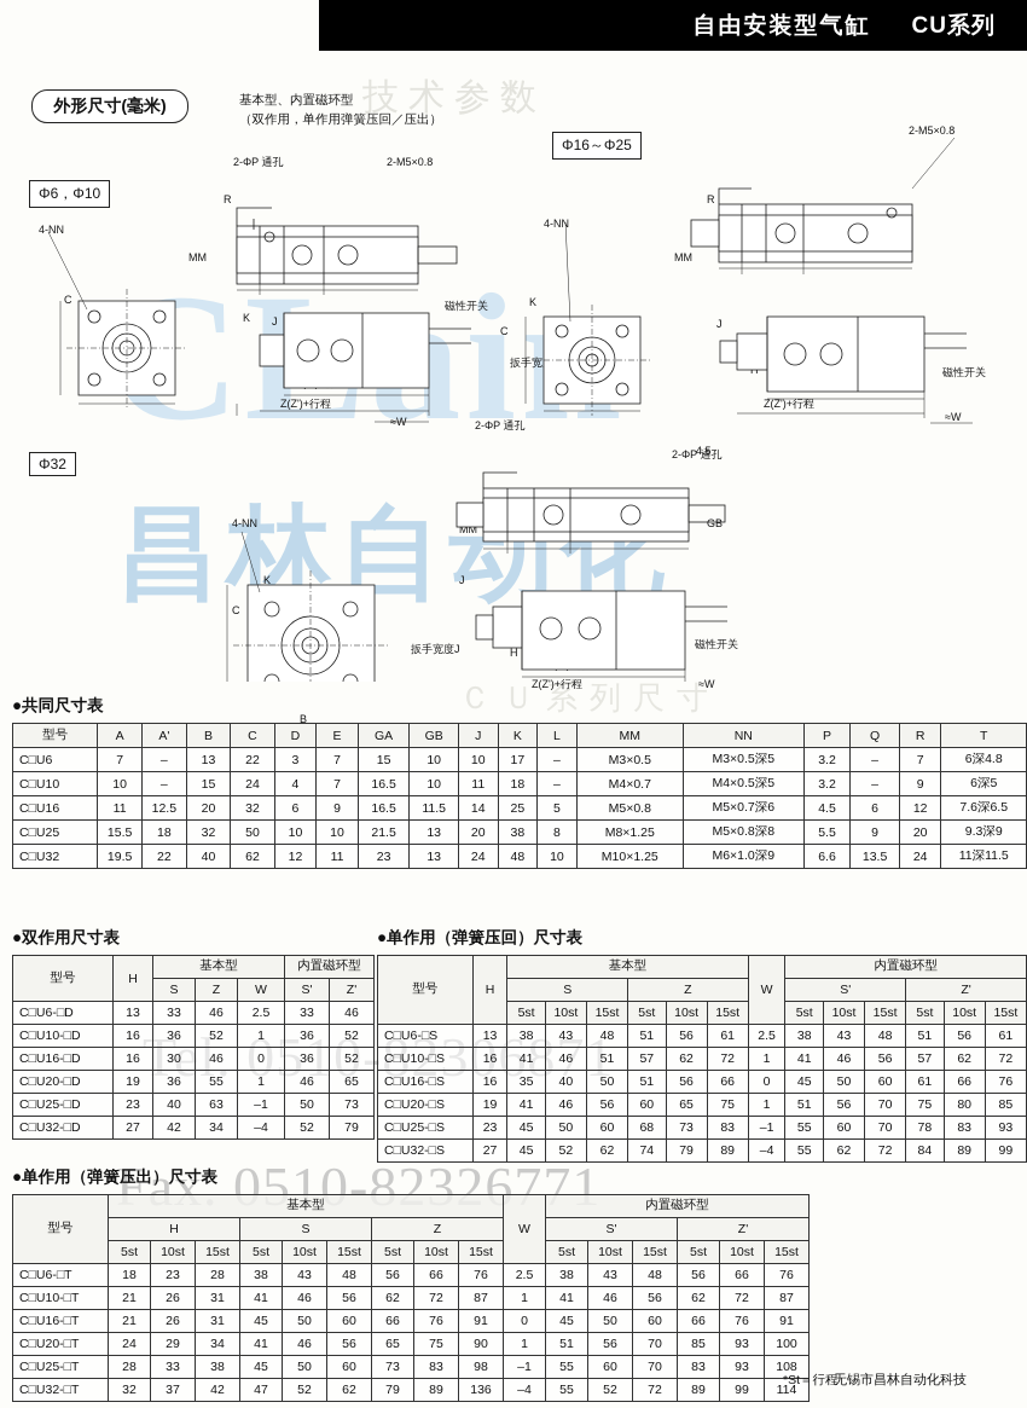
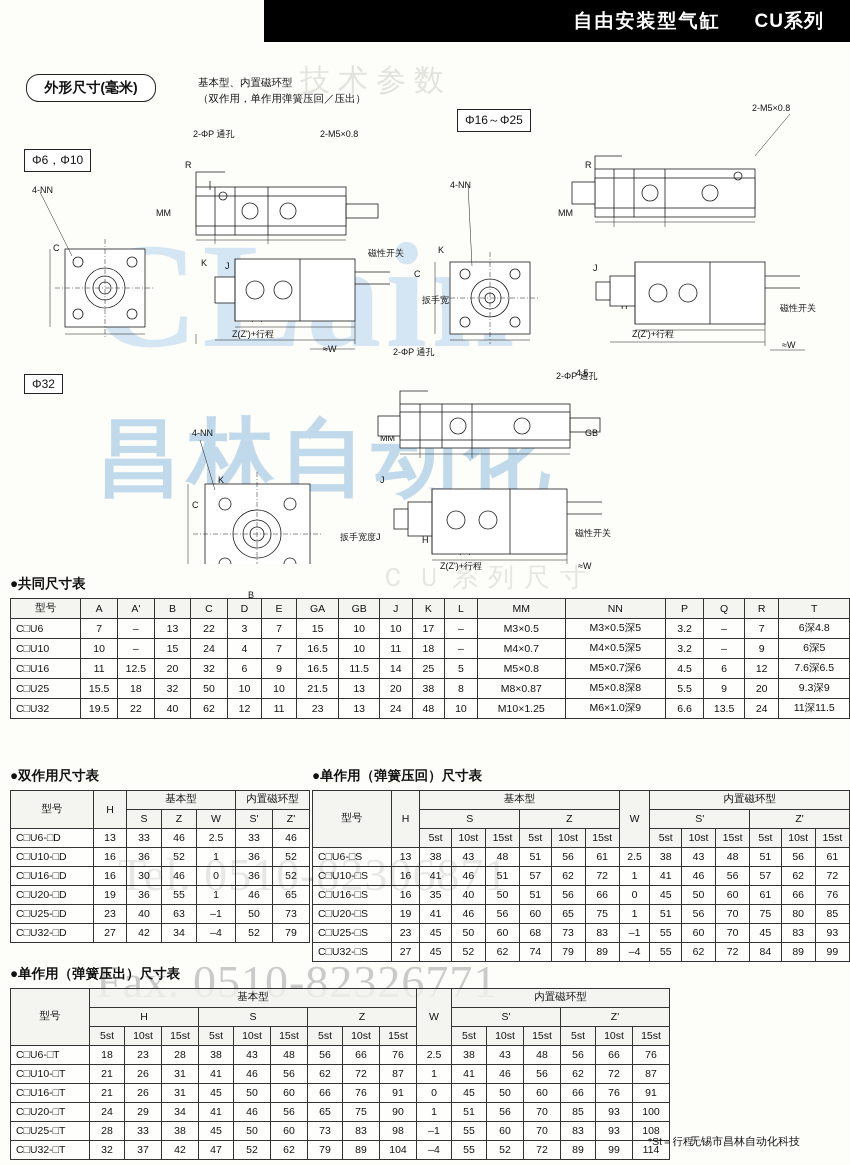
  自由安装型气缸
  CU系列
  技术参数
  昌林自动化
  ＣＵ系列尺寸
  外形尺寸(毫米)
  基本型、内置磁环型
  （双作用，单作用弹簧压回／压出）
  Φ6，Φ10
  Φ16～Φ25
  Φ32
  2-ΦP 通孔
  2-M5×0.8
  2-M5×0.8
  4-NN
  4-NN
  4-NN
  MM
  MM
  MM
  磁性开关
  磁性开关
  磁性开关
  2-ΦP 通孔
  Z(Z')+行程
  Z(Z')+行程
  Z(Z')+行程
  扳手宽度J
  ≈W
  ≈W
  4.5
  2-ΦP 通孔
  R
  C
  K
  J
  R
  K
  C
  J
  K
  C
  B
  J
  H
  GB
  Tel. 0510-82306871
  Fax. 0510-82326771
  ●共同尺寸表
  型号	A	A'	B	C	D	E	GA	GB	J	K	L	MM	NN	P	Q	R	T
  C□U6	7	–	13	22	3	7	15	10	10	17	–	M3×0.5	M3×0.5深5	3.2	–	7	6深4.8
  C□U10	10	–	15	24	4	7	16.5	10	11	18	–	M4×0.7	M4×0.5深5	3.2	–	9	6深5
  C□U16	11	12.5	20	32	6	9	16.5	11.5	14	25	5	M5×0.8	M5×0.7深6	4.5	6	12	7.6深6.5
- C□U25	15.5	18	32	50	10	10	21.5	13	20	38	8	M8×1.25	M5×0.8深8	5.5	9	20	9.3深9
+ C□U25	15.5	18	32	50	10	10	21.5	13	20	38	8	M8×0.87	M5×0.8深8	5.5	9	20	9.3深9
  C□U32	19.5	22	40	62	12	11	23	13	24	48	10	M10×1.25	M6×1.0深9	6.6	13.5	24	11深11.5
  ●双作用尺寸表
  型号	H	基本型	内置磁环型
  S	Z	W	S'	Z'
  C□U6-□D	13	33	46	2.5	33	46
  C□U10-□D	16	36	52	1	36	52
  C□U16-□D	16	30	46	0	36	52
  C□U20-□D	19	36	55	1	46	65
  C□U25-□D	23	40	63	–1	50	73
  C□U32-□D	27	42	34	–4	52	79
  ●单作用（弹簧压回）尺寸表
  型号	H	基本型	W	内置磁环型
  S	Z	S'	Z'
  5st	10st	15st	5st	10st	15st	5st	10st	15st	5st	10st	15st
  C□U6-□S	13	38	43	48	51	56	61	2.5	38	43	48	51	56	61
  C□U10-□S	16	41	46	51	57	62	72	1	41	46	56	57	62	72
  C□U16-□S	16	35	40	50	51	56	66	0	45	50	60	61	66	76
  C□U20-□S	19	41	46	56	60	65	75	1	51	56	70	75	80	85
- C□U25-□S	23	45	50	60	68	73	83	–1	55	60	70	78	83	93
+ C□U25-□S	23	45	50	60	68	73	83	–1	55	60	70	45	83	93
  C□U32-□S	27	45	52	62	74	79	89	–4	55	62	72	84	89	99
  ●单作用（弹簧压出）尺寸表
  型号	基本型	W	内置磁环型
  H	S	Z	S'	Z'
  5st	10st	15st	5st	10st	15st	5st	10st	15st	5st	10st	15st	5st	10st	15st
  C□U6-□T	18	23	28	38	43	48	56	66	76	2.5	38	43	48	56	66	76
  C□U10-□T	21	26	31	41	46	56	62	72	87	1	41	46	56	62	72	87
  C□U16-□T	21	26	31	45	50	60	66	76	91	0	45	50	60	66	76	91
  C□U20-□T	24	29	34	41	46	56	65	75	90	1	51	56	70	85	93	100
  C□U25-□T	28	33	38	45	50	60	73	83	98	–1	55	60	70	83	93	108
- C□U32-□T	32	37	42	47	52	62	79	89	136	–4	55	52	72	89	99	114
+ C□U32-□T	32	37	42	47	52	62	79	89	104	–4	55	52	72	89	99	114
  *St＝行程
  无锡市昌林自动化科技
